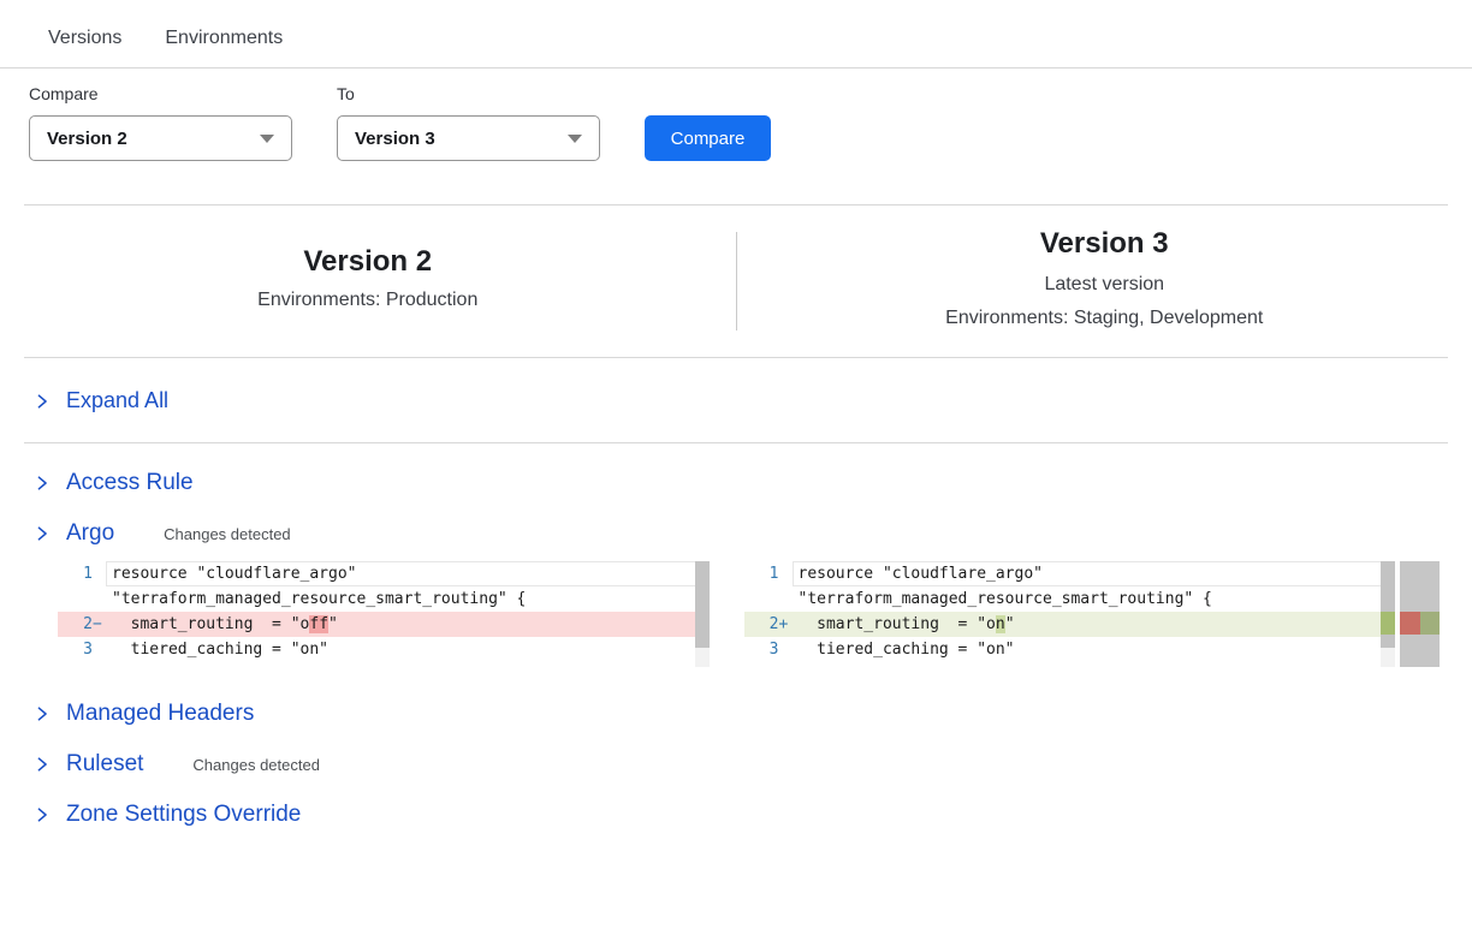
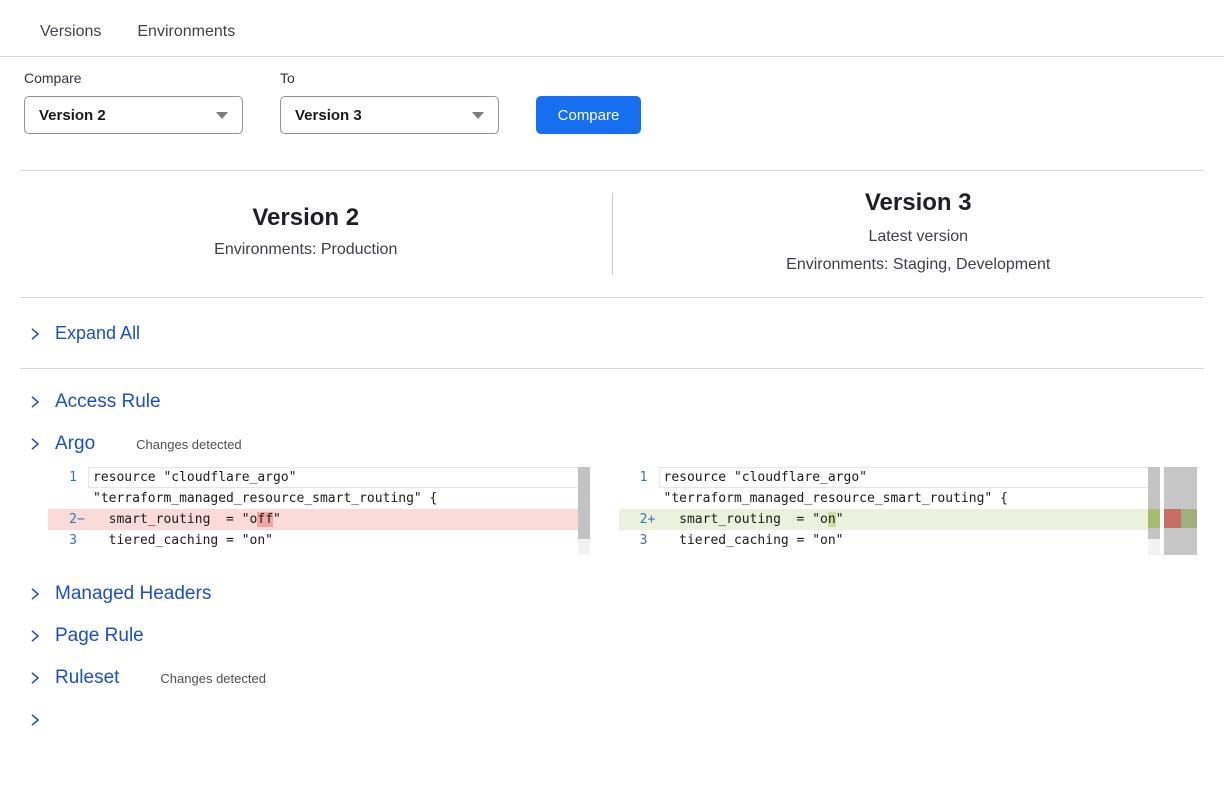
  Versions
  Environments
  Compare
  Version 2
  To
  Version 3
  Compare
  Version 2
  Environments: Production
  Version 3
  Latest version
  Environments: Staging, Development
  Expand All
  Access Rule
  Argo
  Changes detected
  1
  resource "cloudflare_argo"
  "terraform_managed_resource_smart_routing" {
  2
  −
  smart_routing = "off"
  3
  tiered_caching = "on"
  1
  resource "cloudflare_argo"
  "terraform_managed_resource_smart_routing" {
  2
  +
  smart_routing = "on"
  3
  tiered_caching = "on"
  Managed Headers
+ Page Rule
  Ruleset
  Changes detected
- Zone Settings Override
